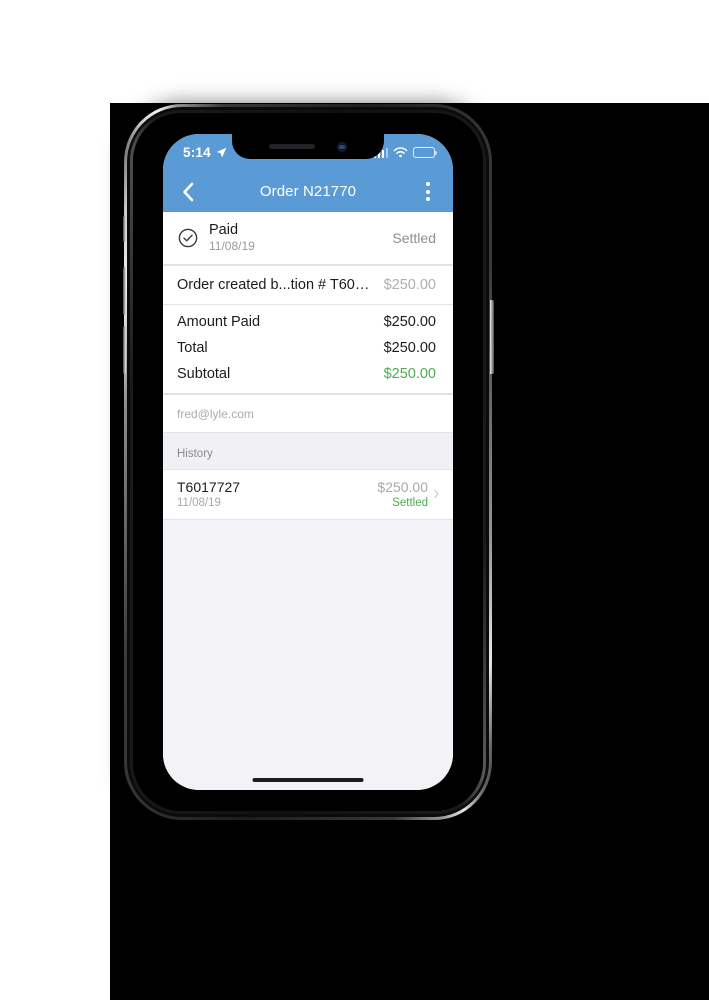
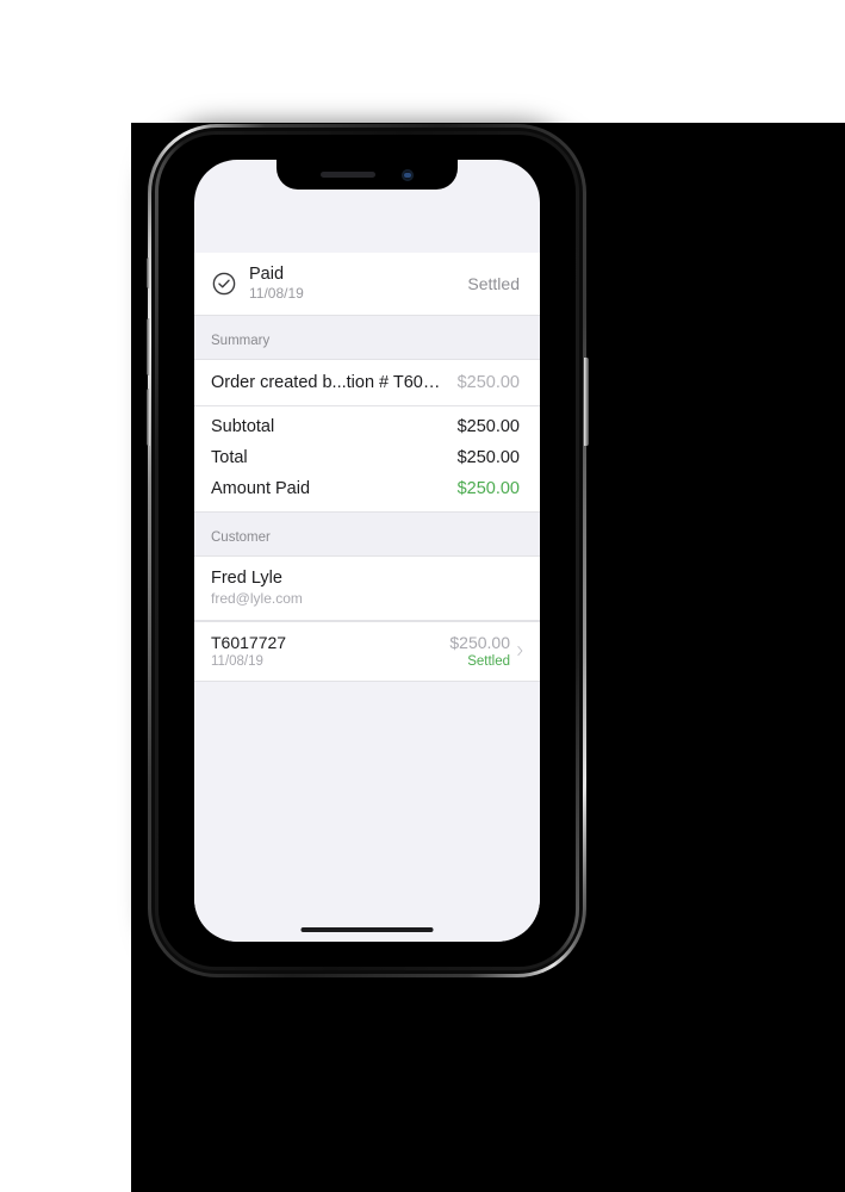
- 5:14
- Order N21770
  Paid
  11/08/19
  Settled
+ Summary
  Order created b...tion # T601772
  $250.00
- Amount Paid
+ Subtotal
  $250.00
  Total
  $250.00
- Subtotal
+ Amount Paid
  $250.00
+ Customer
+ Fred Lyle
  fred@lyle.com
- History
  T6017727
  11/08/19
  $250.00
  Settled
